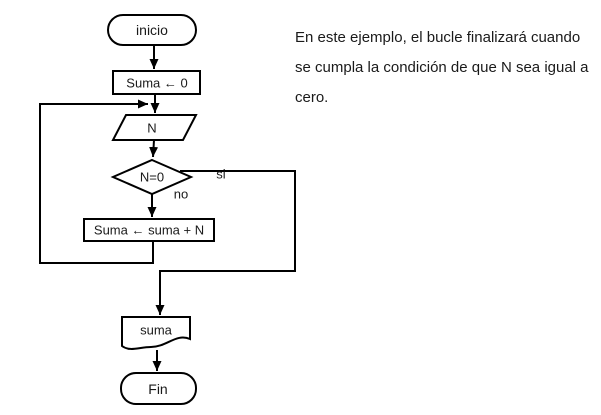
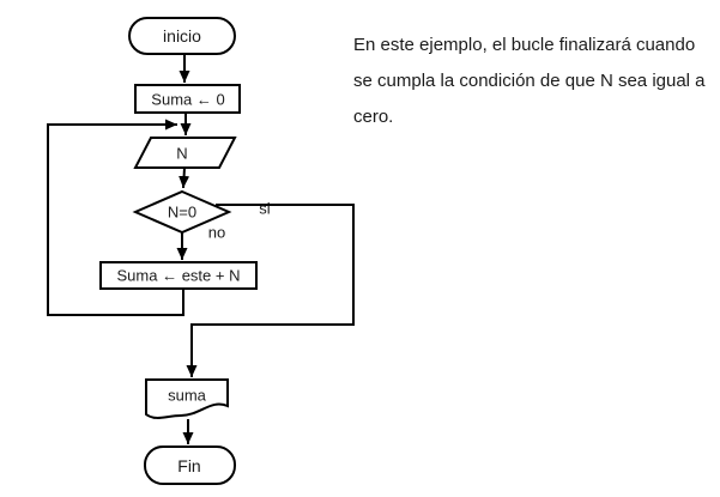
  inicio
  Suma ← 0
  N
  N=0
  si
  no
- Suma ← suma + N
+ Suma ← este + N
  suma
  Fin
  En este ejemplo, el bucle finalizará cuando
  se cumpla la condición de que N sea igual a
  cero.
